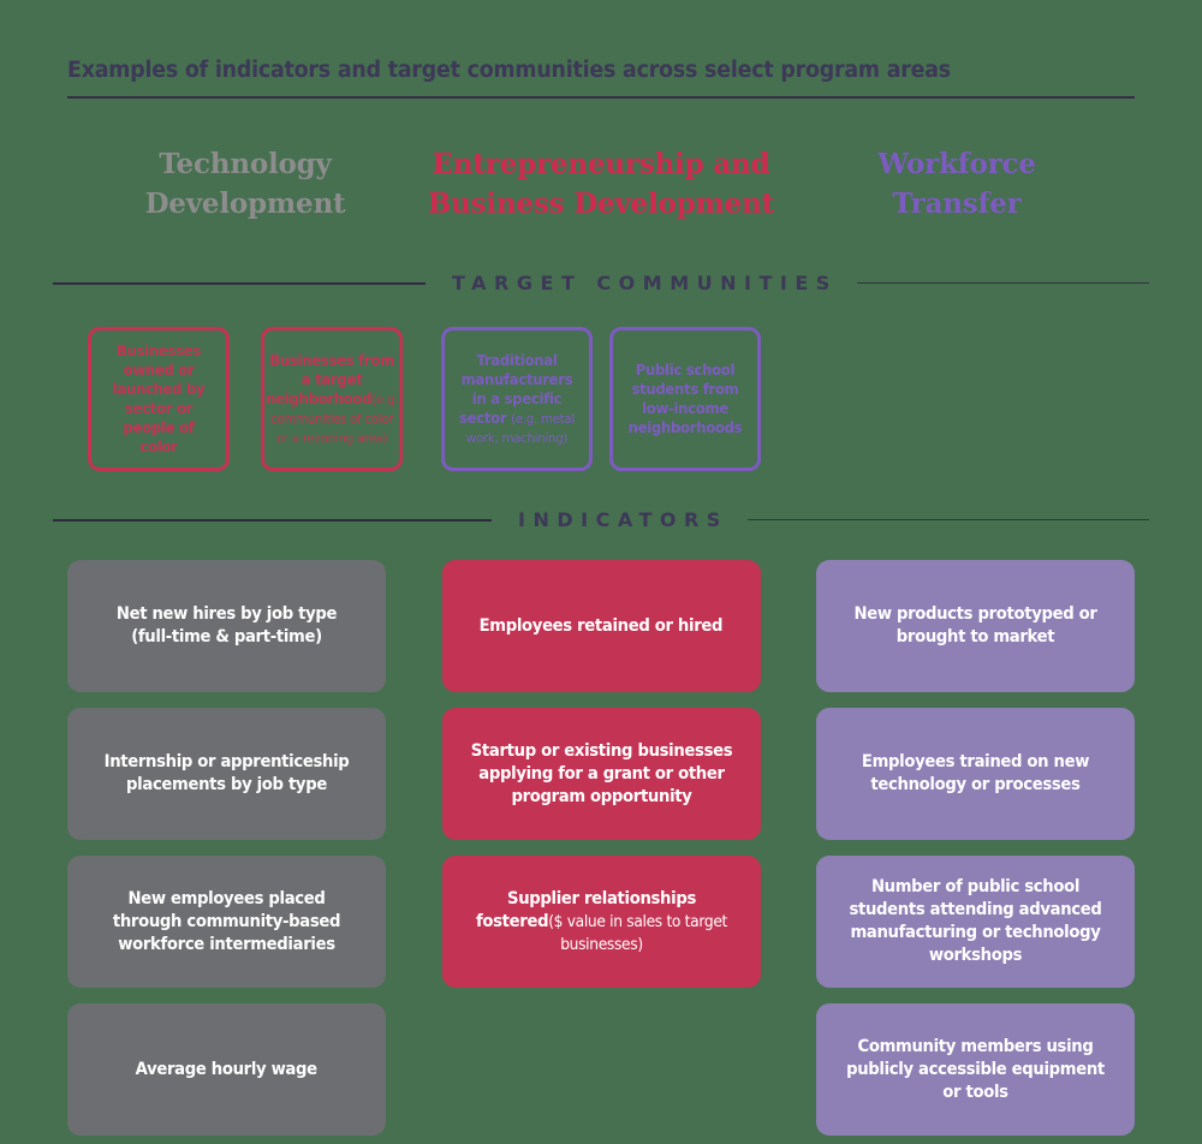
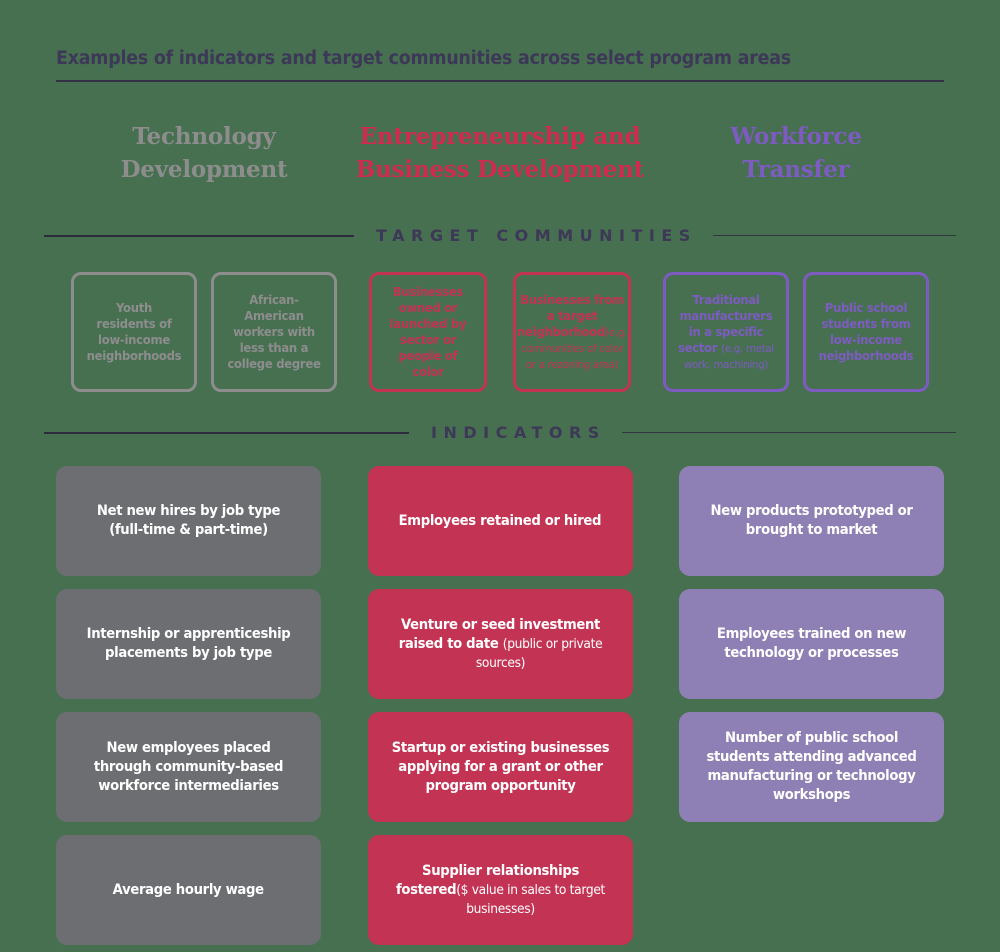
  Examples of indicators and target communities across select program areas
  Technology
  Development
  Entrepreneurship and
  Business Development
  Workforce
  Transfer
  TARGET COMMUNITIES
+ Youth residents of low-income neighborhoods
+ African-American workers with less than a college degree
  Businesses owned or launched by sector or people of color
  Businesses from a target neighborhood(e.g. communities of color or a rezoning area)
  Traditional manufacturers in a specific sector (e.g. metal work, machining)
  Public school students from low-income neighborhoods
  INDICATORS
  Net new hires by job type (full-time & part-time)
  Internship or apprenticeship placements by job type
  New employees placed through community-based workforce intermediaries
  Average hourly wage
  Employees retained or hired
+ Venture or seed investment raised to date (public or private sources)
  Startup or existing businesses applying for a grant or other program opportunity
  Supplier relationships fostered($ value in sales to target businesses)
  New products prototyped or brought to market
  Employees trained on new technology or processes
  Number of public school students attending advanced manufacturing or technology workshops
- Community members using publicly accessible equipment or tools
